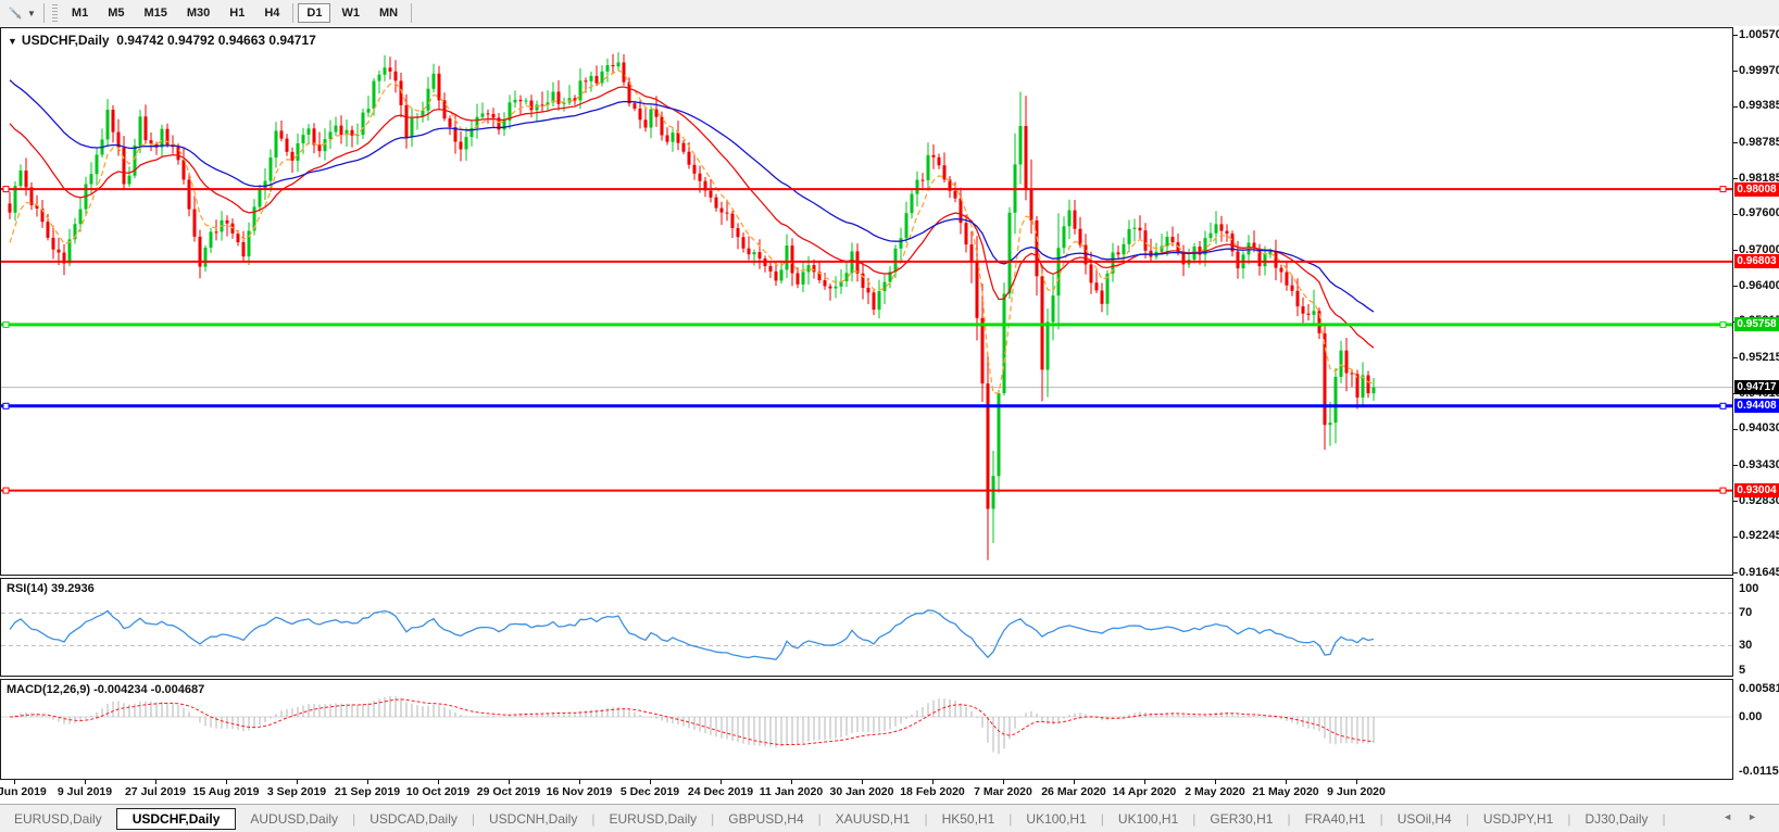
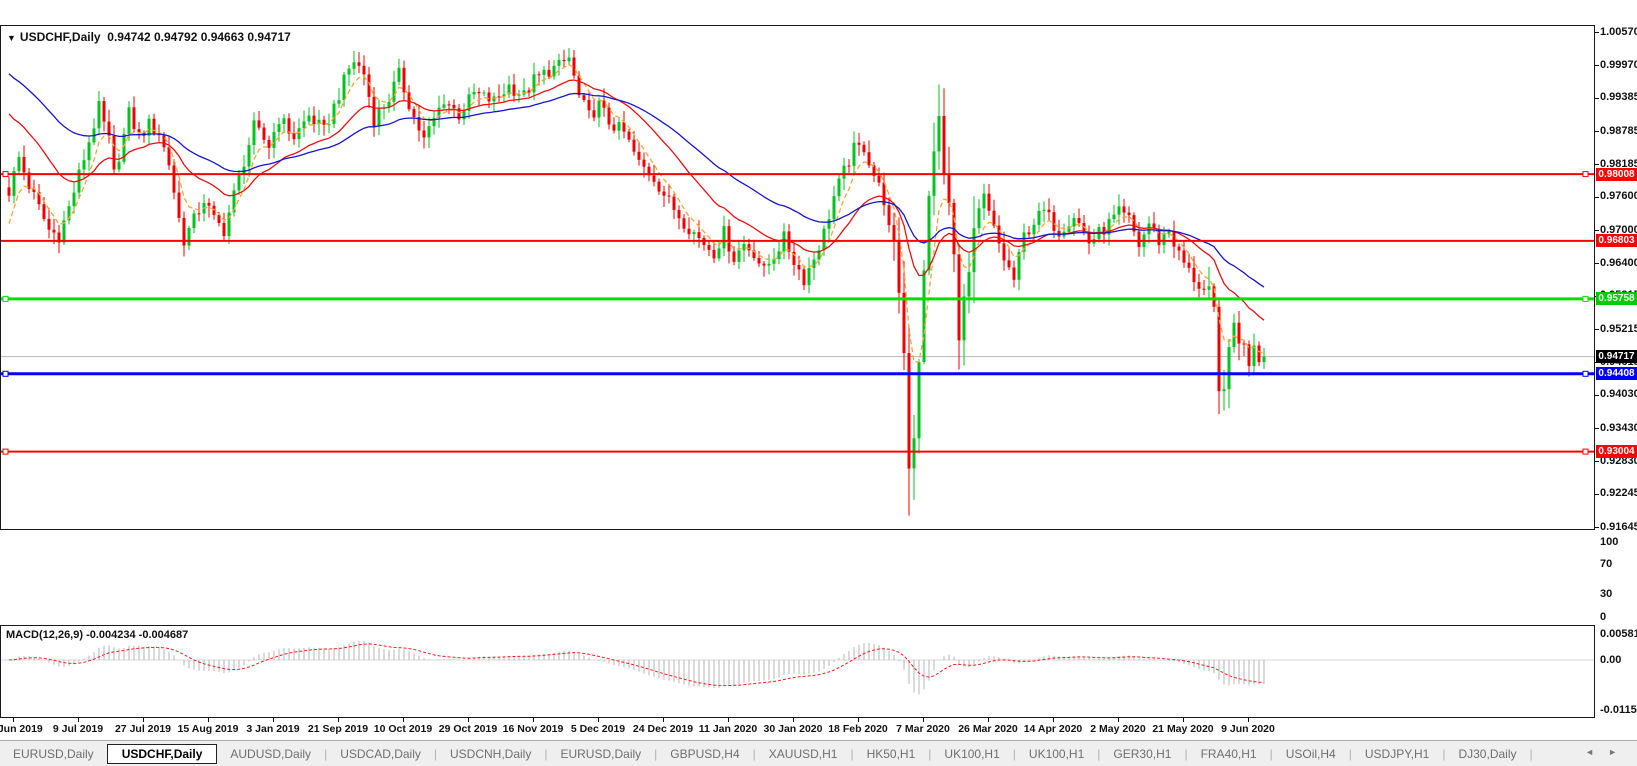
- ▼
- M1
- M5
- M15
- M30
- H1
- H4
- D1
- W1
- MN
  ▼ USDCHF,Daily 0.94742 0.94792 0.94663 0.94717
- RSI(14) 39.2936
  MACD(12,26,9) -0.004234 -0.004687
  1.0057
  0.9997
  0.9938
  0.9878
  0.9818
  0.9760
  0.9700
  0.9640
  0.9521
  0.9403
  0.9343
  0.9283
  0.9224
  0.9164
  0.98008
  0.96803
  0.95758
  0.94717
  0.94408
  0.93004
  100
  70
  30
- 5
+ 0
  0.0058
  0.00
  -0.0115
  Jun 2019
  9 Jul 2019
  27 Jul 2019
  15 Aug 2019
- 3 Sep 2019
+ 3 Jan 2019
  21 Sep 2019
  10 Oct 2019
  29 Oct 2019
  16 Nov 2019
  5 Dec 2019
  24 Dec 2019
  11 Jan 2020
  30 Jan 2020
  18 Feb 2020
  7 Mar 2020
  26 Mar 2020
  14 Apr 2020
  2 May 2020
  21 May 2020
  9 Jun 2020
  EURUSD,Daily
  USDCHF,Daily
  AUDUSD,Daily
  |
  USDCAD,Daily
  |
  USDCNH,Daily
  |
  EURUSD,Daily
  |
  GBPUSD,H4
  |
  XAUUSD,H1
  |
  HK50,H1
  |
  UK100,H1
  |
  UK100,H1
  |
  GER30,H1
  |
  FRA40,H1
  |
  USOil,H4
  |
  USDJPY,H1
  |
  DJ30,Daily
  |
  ◄►
